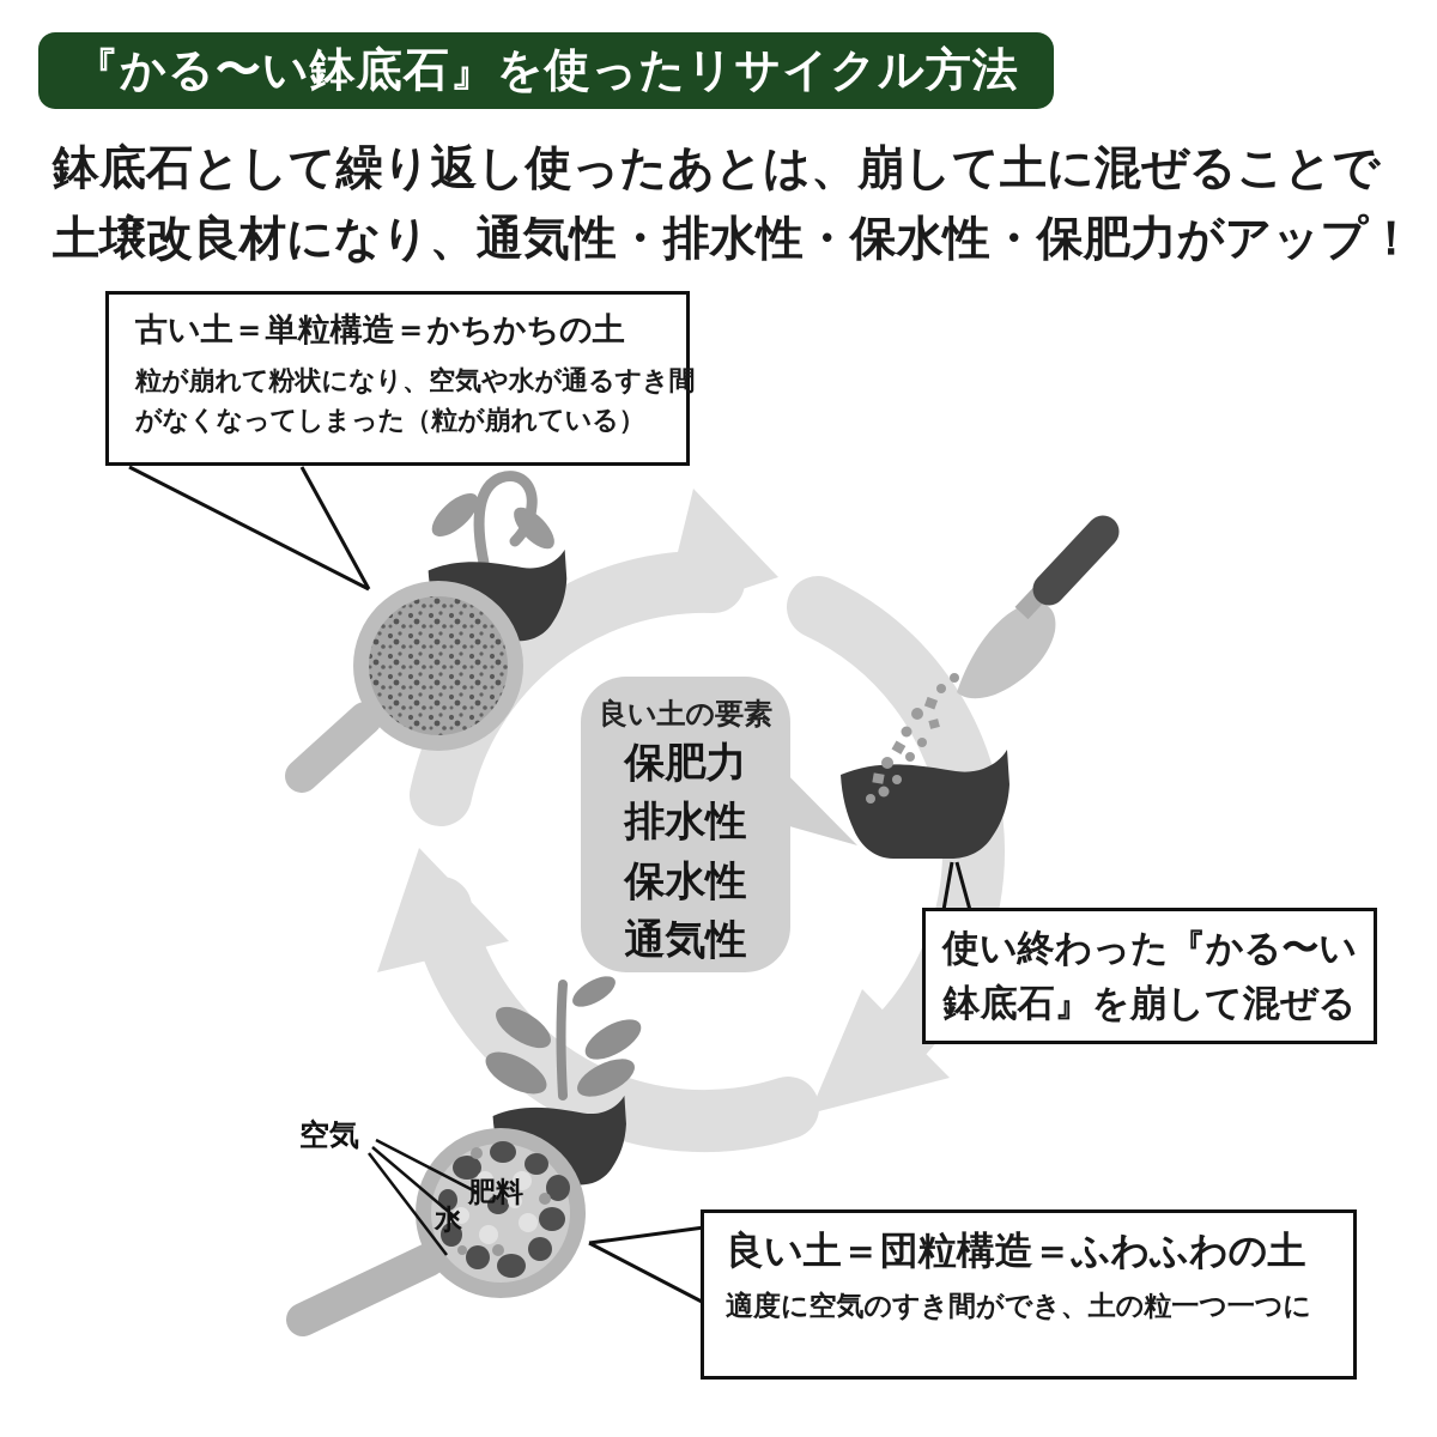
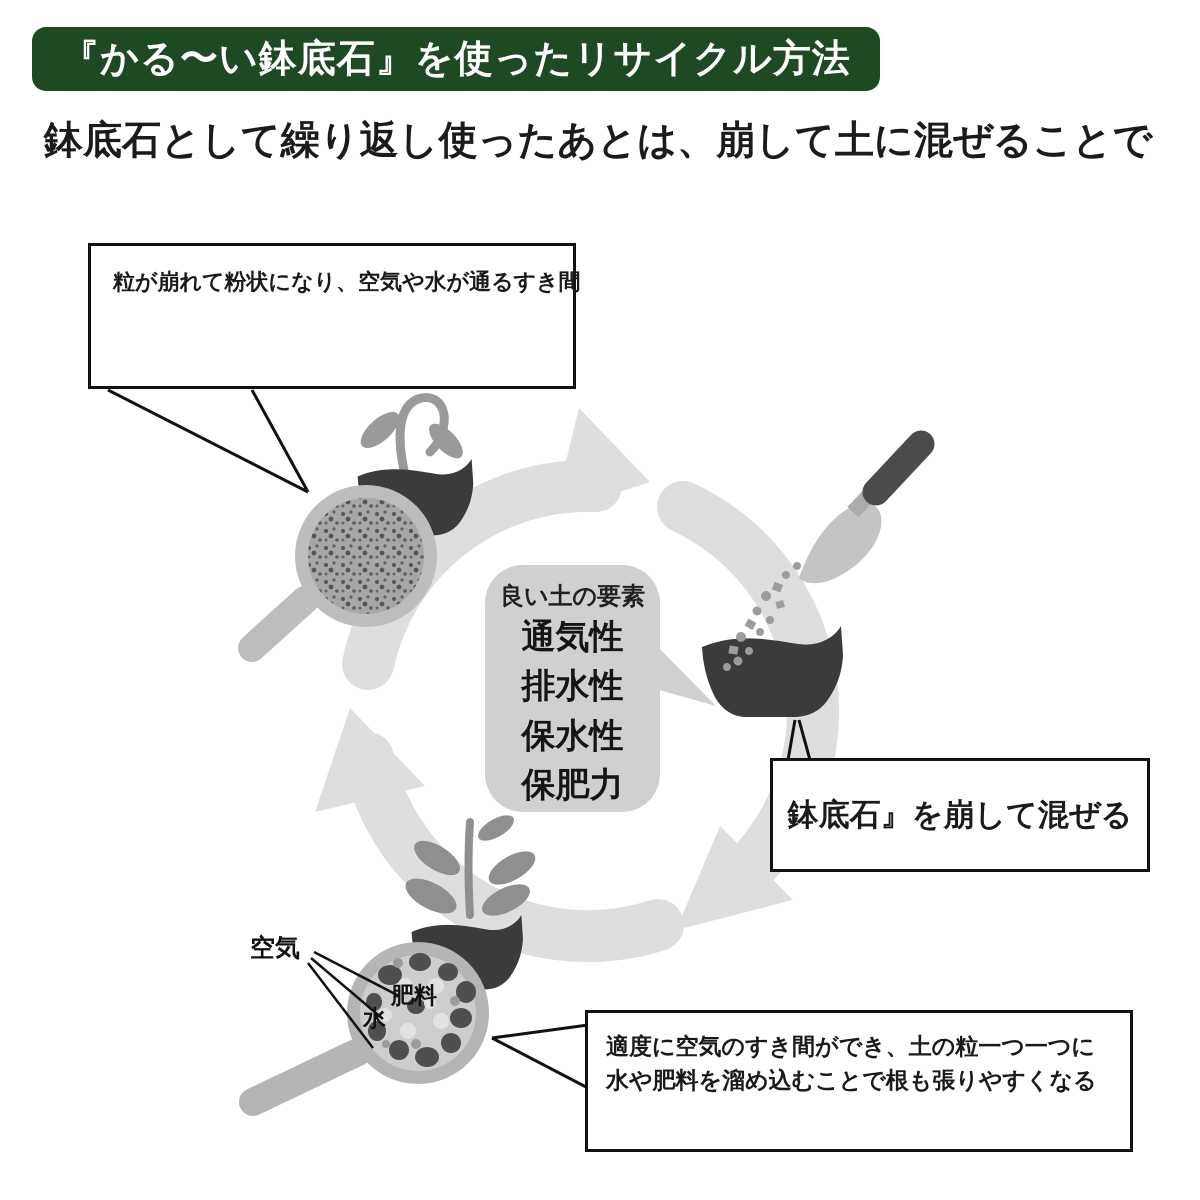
  『かる〜い鉢底石』を使ったリサイクル方法
  鉢底石として繰り返し使ったあとは、崩して土に混ぜることで
- 土壌改良材になり、通気性・排水性・保水性・保肥力がアップ！
- 古い土＝単粒構造＝かちかちの土
  粒が崩れて粉状になり、空気や水が通るすき間
- がなくなってしまった（粒が崩れている）
  良い土の要素
- 保肥力
+ 通気性
  排水性
  保水性
- 通気性
+ 保肥力
- 使い終わった『かる〜い
  鉢底石』を崩して混ぜる
- 良い土＝団粒構造＝ふわふわの土
  適度に空気のすき間ができ、土の粒一つ一つに
+ 水や肥料を溜め込むことで根も張りやすくなる
  空気
  肥料
  水
